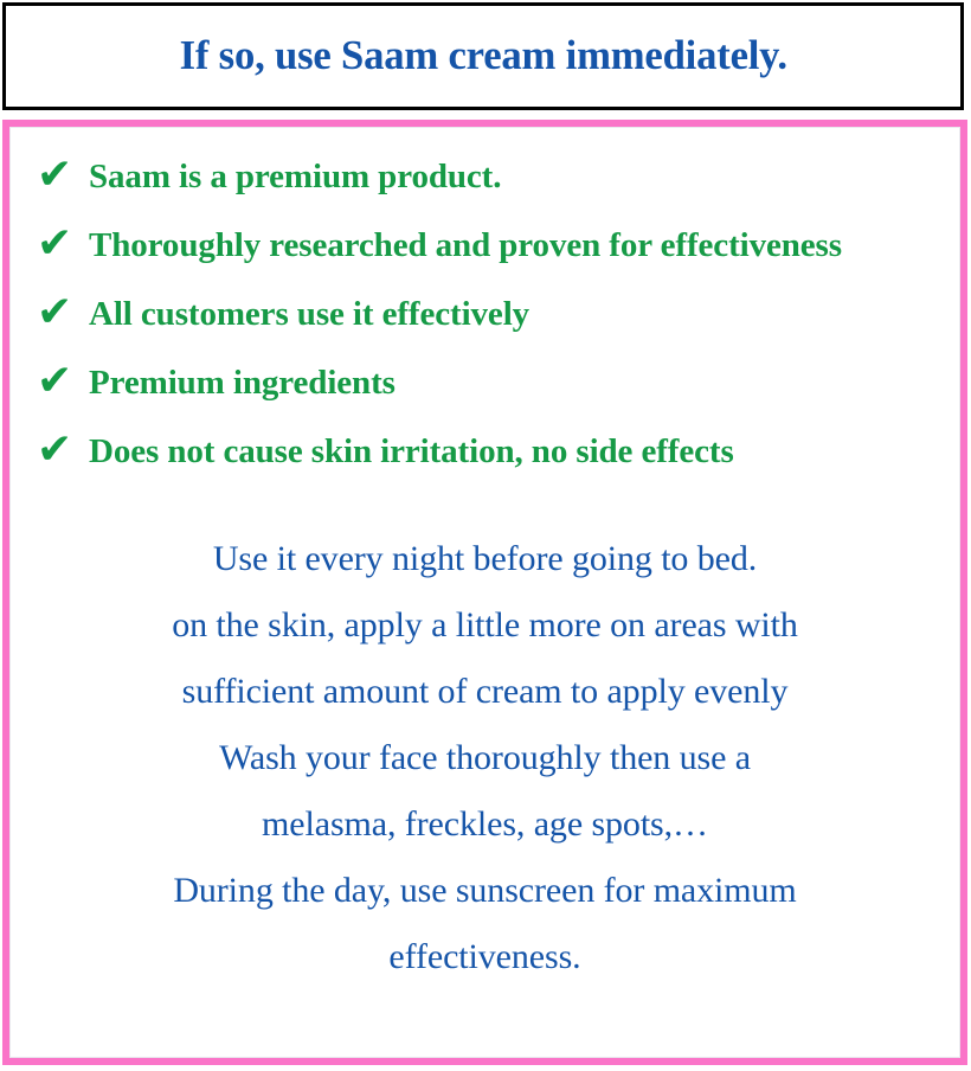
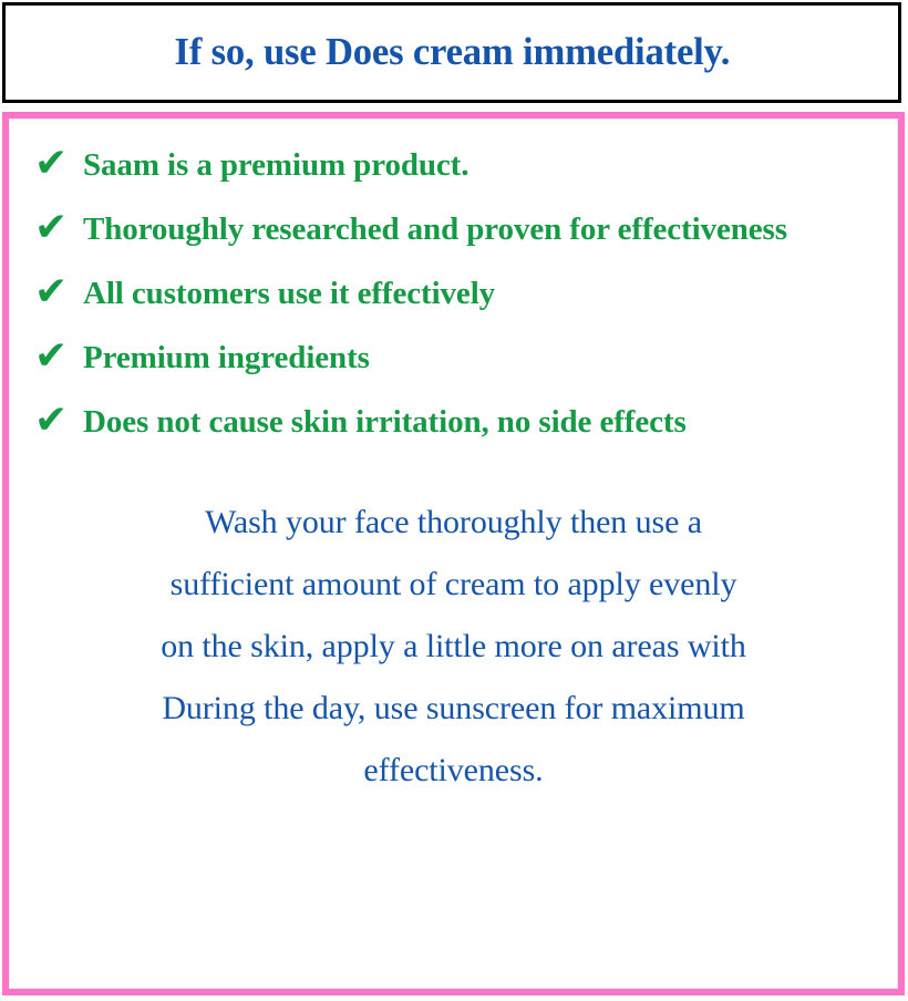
- If so, use Saam cream immediately.
+ If so, use Does cream immediately.
  ✔
  Saam is a premium product.
  ✔
  Thoroughly researched and proven for effectiveness
  ✔
  All customers use it effectively
  ✔
  Premium ingredients
  ✔
  Does not cause skin irritation, no side effects
- Use it every night before going to bed.
- on the skin, apply a little more on areas with
+ Wash your face thoroughly then use a
  sufficient amount of cream to apply evenly
- Wash your face thoroughly then use a
+ on the skin, apply a little more on areas with
- melasma, freckles, age spots,…
  During the day, use sunscreen for maximum
  effectiveness.
